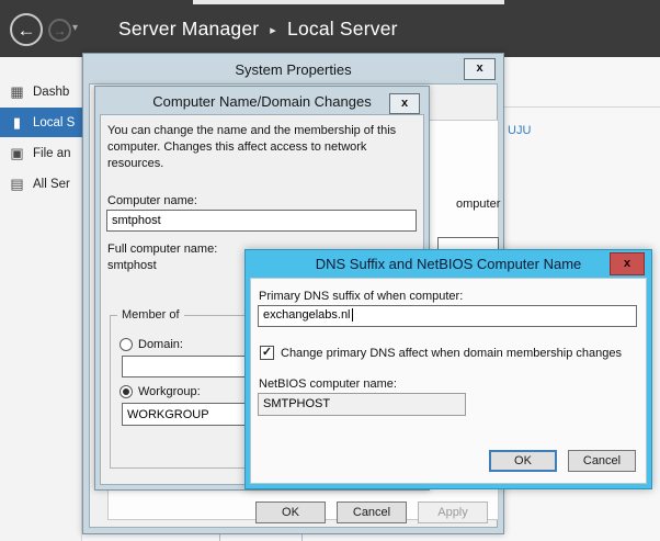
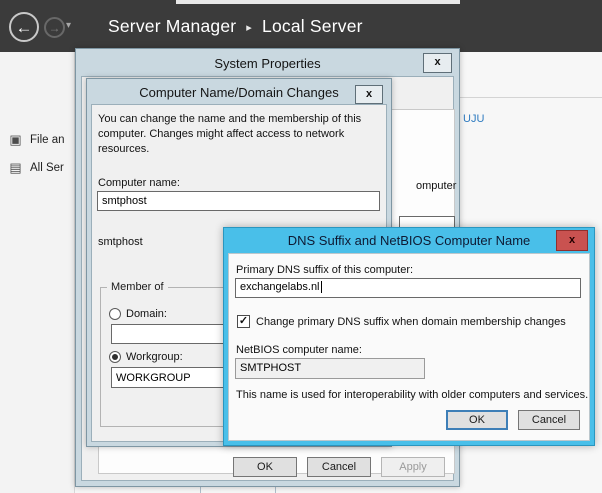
  ←
  →
  ▾
  Server Manager
  ▸
  Local Server
  UJU
- ▦
- Dashb
- ▮
- Local S
  ▣
  File an
  ▤
  All Ser
  System Properties
  x
  omputer
  OK
  Cancel
  Apply
  Computer Name/Domain Changes
  x
- You can change the name and the membership of this computer. Changes this affect access to network resources.
+ You can change the name and the membership of this computer. Changes might affect access to network resources.
  Computer name:
  smtphost
- Full computer name:
  smtphost
  Member of
  Domain:
  Workgroup:
  WORKGROUP
  DNS Suffix and NetBIOS Computer Name
  x
- Primary DNS suffix of when computer:
+ Primary DNS suffix of this computer:
  exchangelabs.nl
  ✓
- Change primary DNS affect when domain membership changes
+ Change primary DNS suffix when domain membership changes
  NetBIOS computer name:
  SMTPHOST
+ This name is used for interoperability with older computers and services.
  OK
  Cancel
